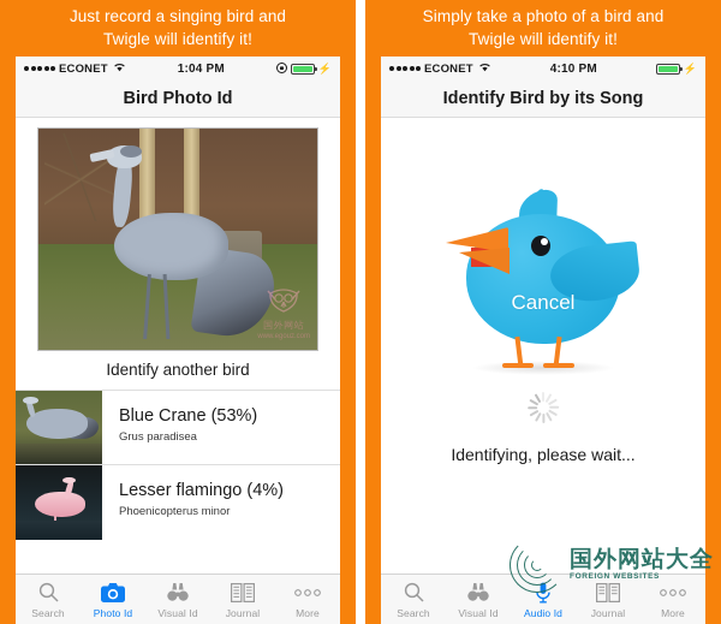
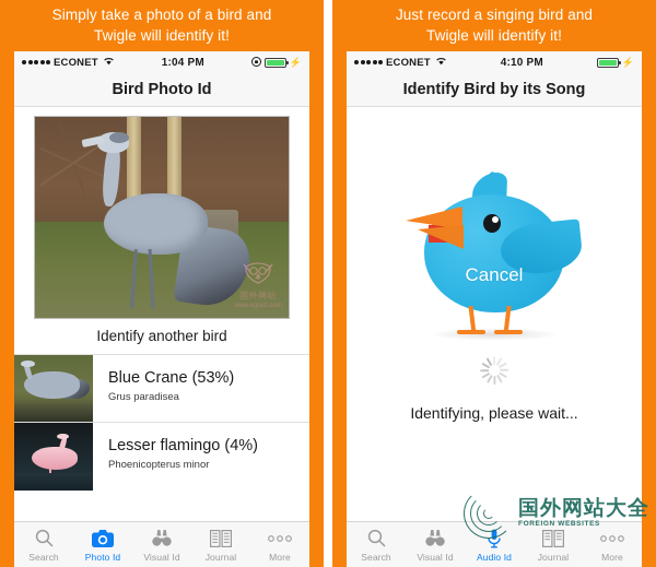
- Just record a singing bird and
+ Simply take a photo of a bird and
  Twigle will identify it!
  ECONET
  1:04 PM
  ⚡
  Bird Photo Id
  国外网站
  Identify another bird
  Blue Crane (53%)
  Grus paradisea
  Lesser flamingo (4%)
  Phoenicopterus minor
  Search
  Photo Id
  Visual Id
  Journal
  More
- Simply take a photo of a bird and
+ Just record a singing bird and
  Twigle will identify it!
  ECONET
  4:10 PM
  ⚡
  Identify Bird by its Song
  Cancel
  Identifying, please wait...
  Search
  Visual Id
  Audio Id
  Journal
  More
  国外网站大全
